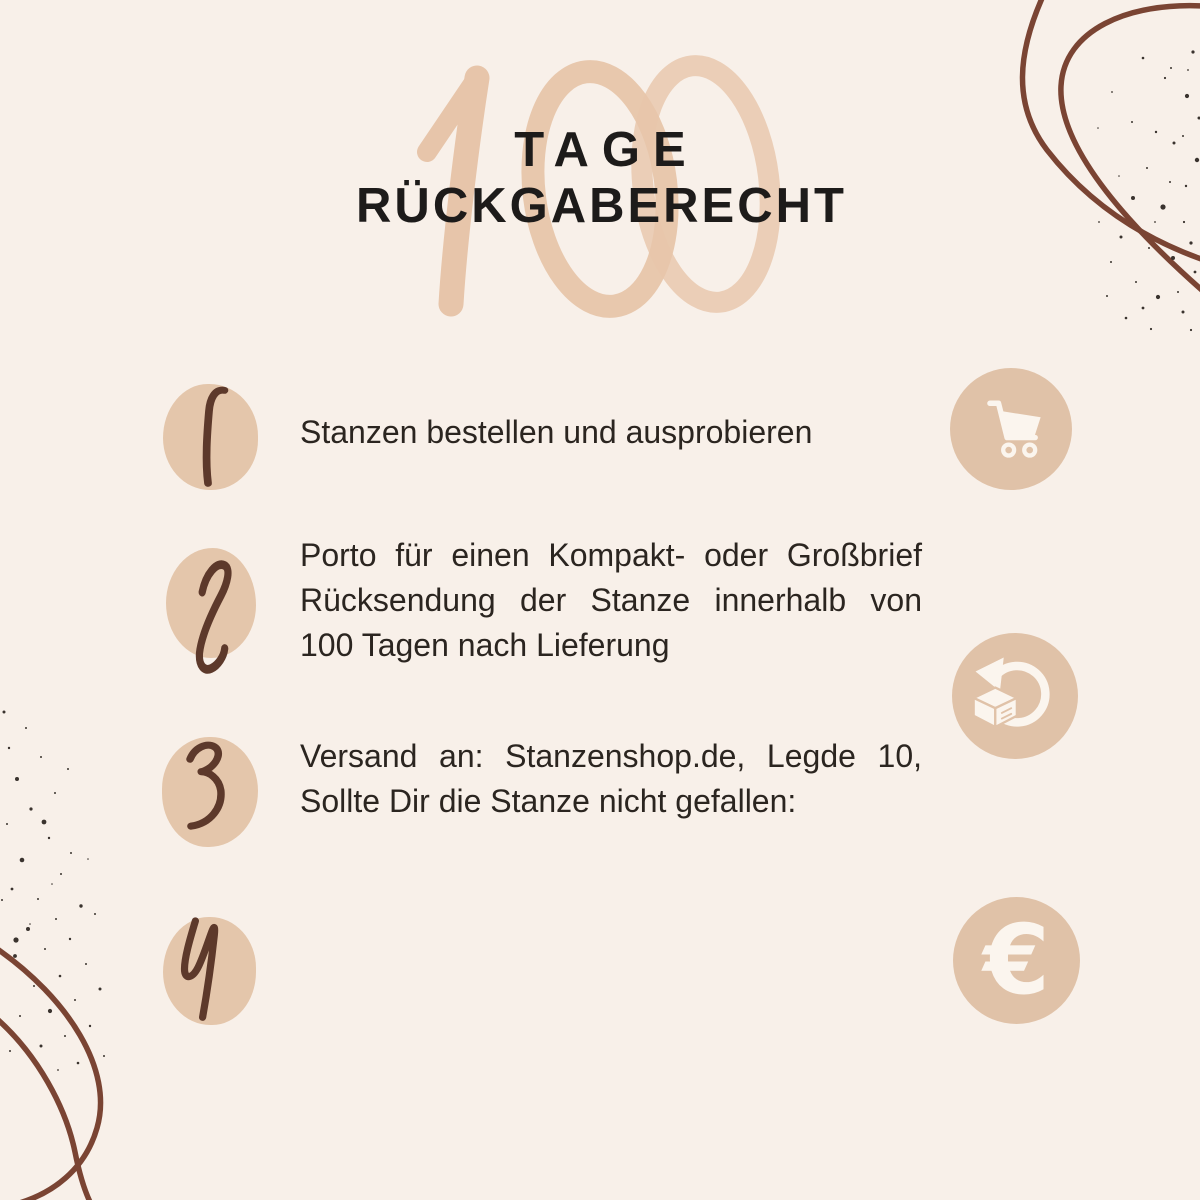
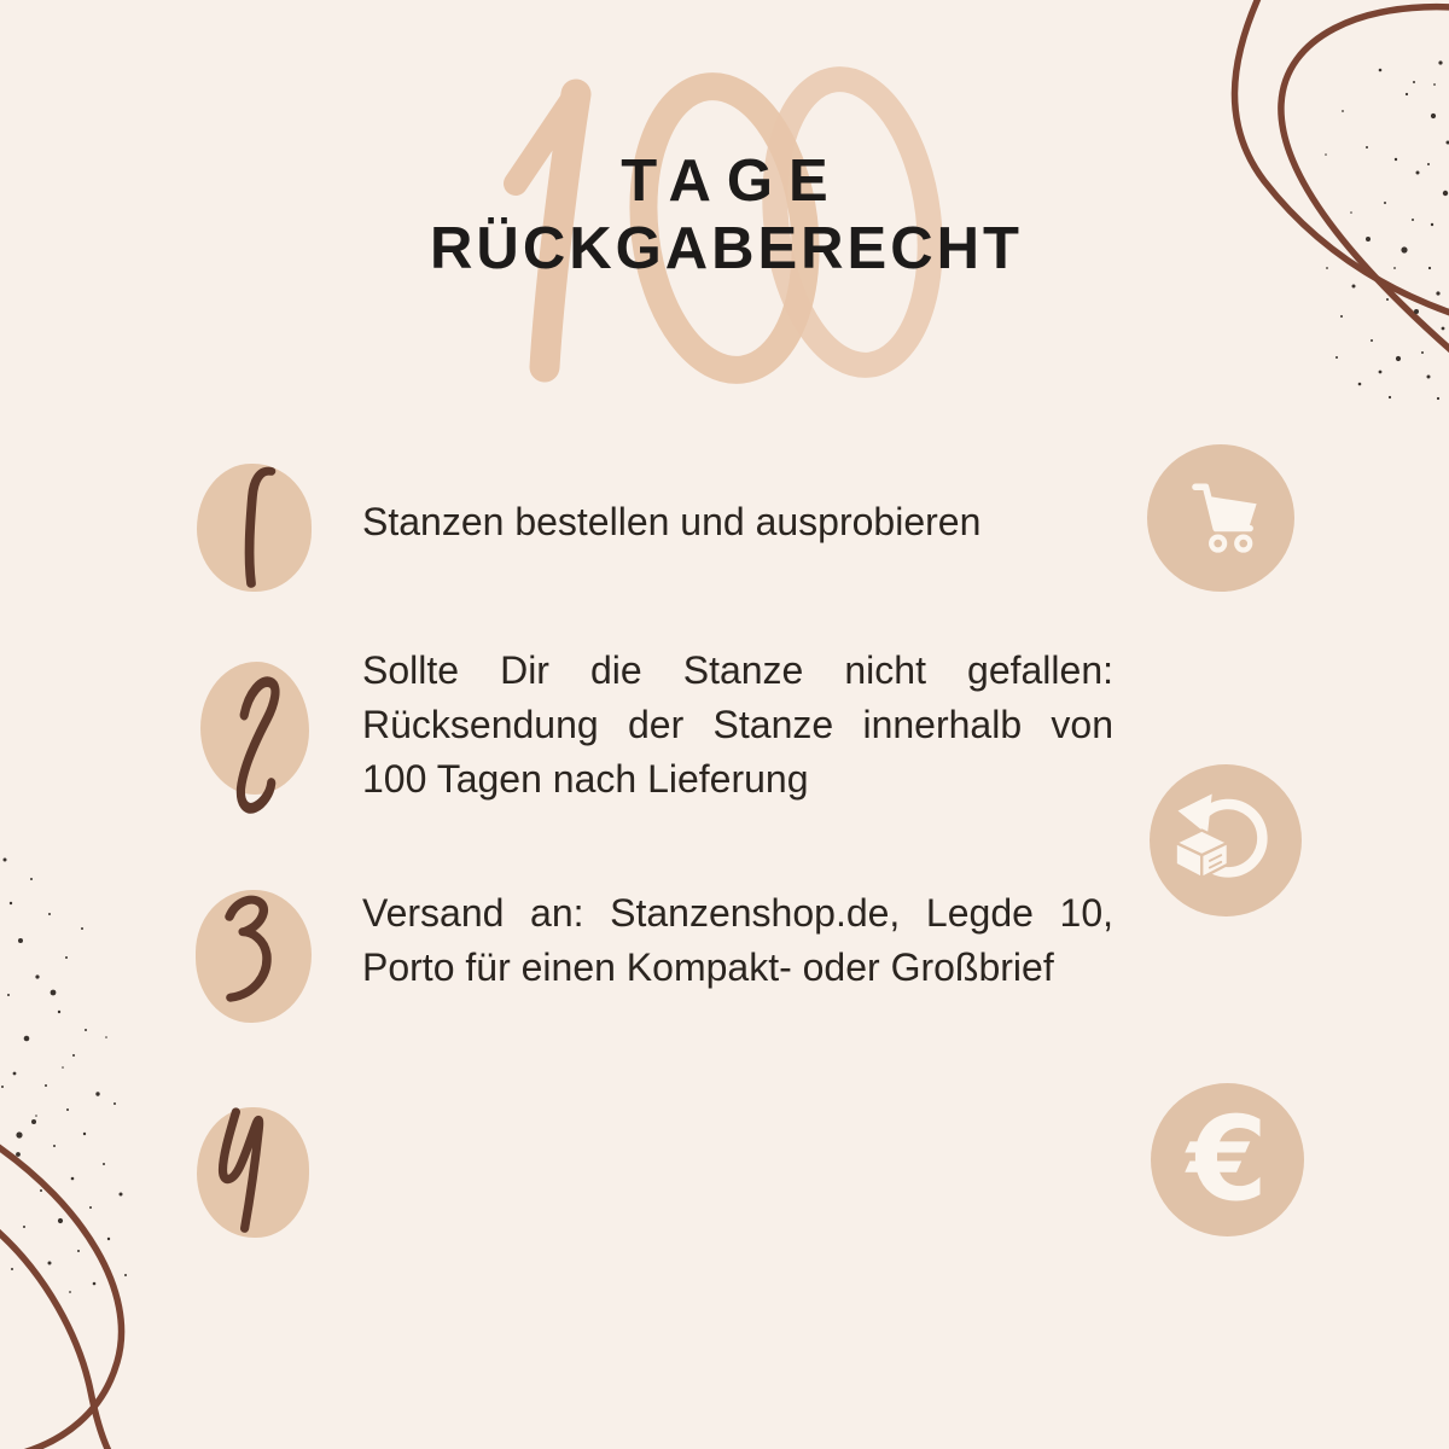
  TAGE
  RÜCKGABERECHT
  Stanzen bestellen und ausprobieren
- Porto für einen Kompakt- oder Großbrief
+ Sollte Dir die Stanze nicht gefallen:
  Rücksendung der Stanze innerhalb von
  100 Tagen nach Lieferung
  Versand an: Stanzenshop.de, Legde 10,
- Sollte Dir die Stanze nicht gefallen:
+ Porto für einen Kompakt- oder Großbrief
  €
